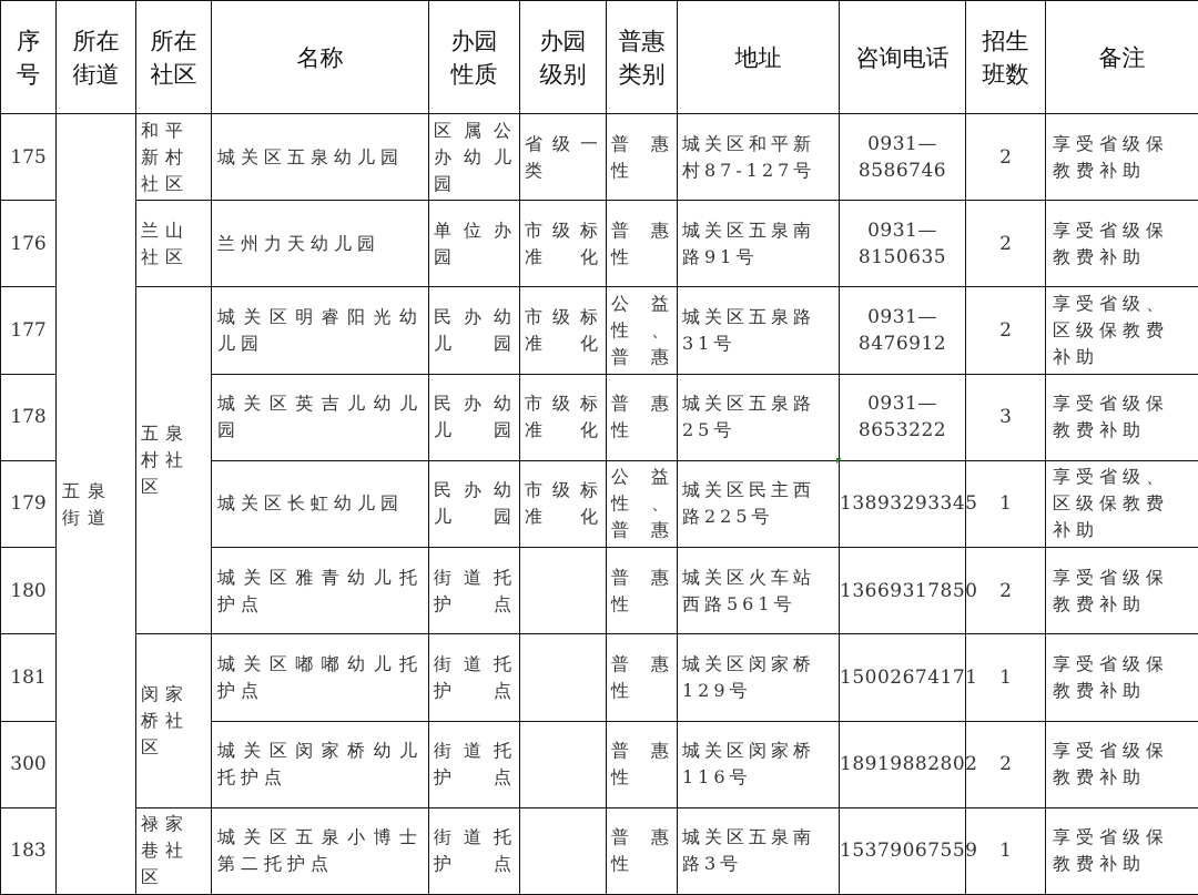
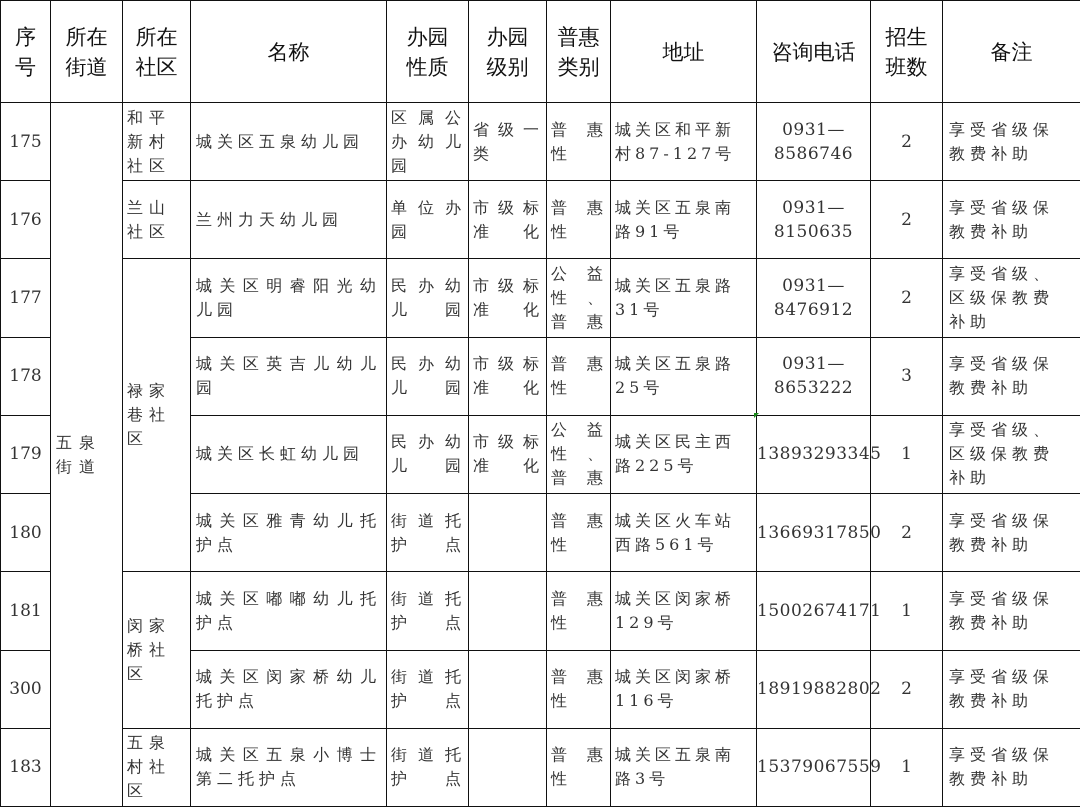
  序号	所在街道	所在社区	名称	办园性质	办园级别	普惠类别	地址	咨询电话	招生班数	备注
  175	五泉街道	和平新村社区	城关区五泉幼儿园	区属公办幼儿园	省级一类	普惠性	城关区和平新村87-127号	0931—8586746	2	享受省级保教费补助
  176	兰山社区	兰州力天幼儿园	单位办园	市级标准化	普惠性	城关区五泉南路91号	0931—8150635	2	享受省级保教费补助
- 177	五泉村社区	城关区明睿阳光幼儿园	民办幼儿园	市级标准化	公益性、普惠	城关区五泉路31号	0931—8476912	2	享受省级、区级保教费补助
+ 177	禄家巷社区	城关区明睿阳光幼儿园	民办幼儿园	市级标准化	公益性、普惠	城关区五泉路31号	0931—8476912	2	享受省级、区级保教费补助
  178	城关区英吉儿幼儿园	民办幼儿园	市级标准化	普惠性	城关区五泉路25号	0931—8653222	3	享受省级保教费补助
  179	城关区长虹幼儿园	民办幼儿园	市级标准化	公益性、普惠	城关区民主西路225号	13893293345	1	享受省级、区级保教费补助
  180	城关区雅青幼儿托护点	街道托护点		普惠性	城关区火车站西路561号	13669317850	2	享受省级保教费补助
  181	闵家桥社区	城关区嘟嘟幼儿托护点	街道托护点		普惠性	城关区闵家桥129号	15002674171	1	享受省级保教费补助
  300	城关区闵家桥幼儿托护点	街道托护点		普惠性	城关区闵家桥116号	18919882802	2	享受省级保教费补助
- 183	禄家巷社区	城关区五泉小博士第二托护点	街道托护点		普惠性	城关区五泉南路3号	15379067559	1	享受省级保教费补助
+ 183	五泉村社区	城关区五泉小博士第二托护点	街道托护点		普惠性	城关区五泉南路3号	15379067559	1	享受省级保教费补助
